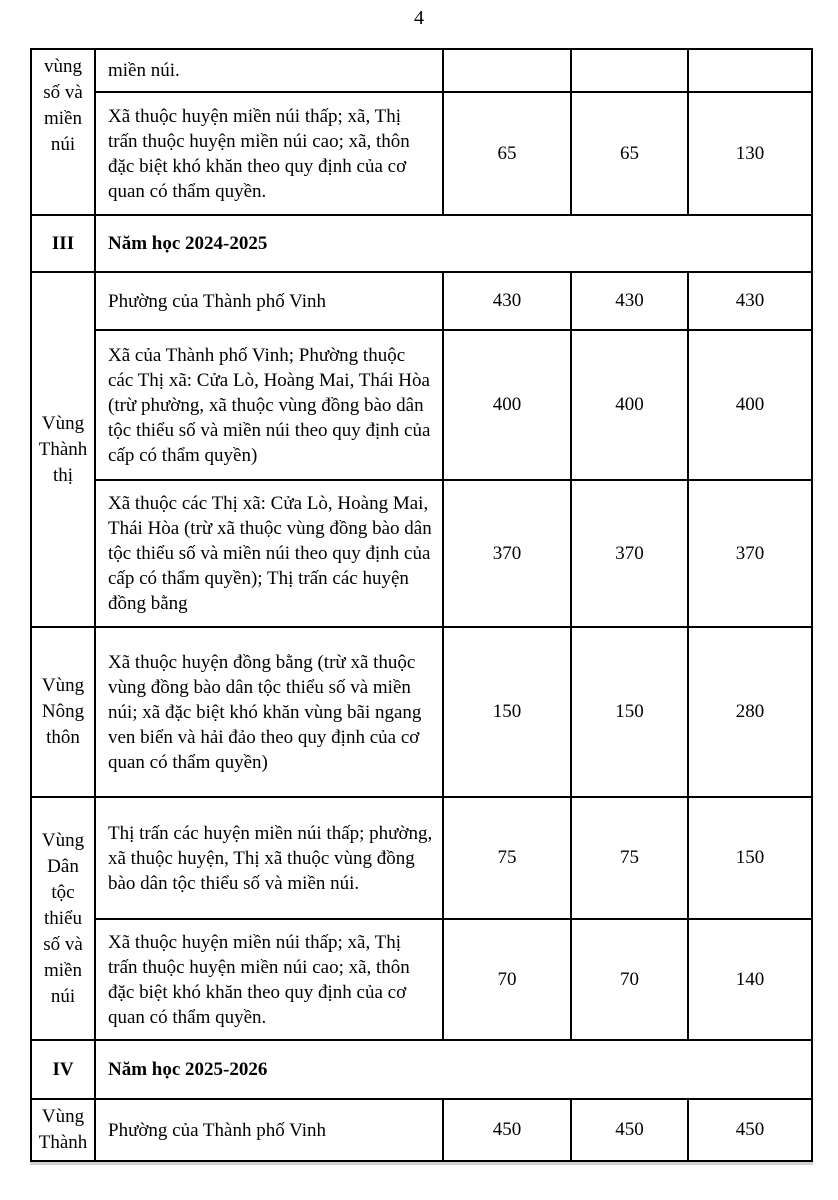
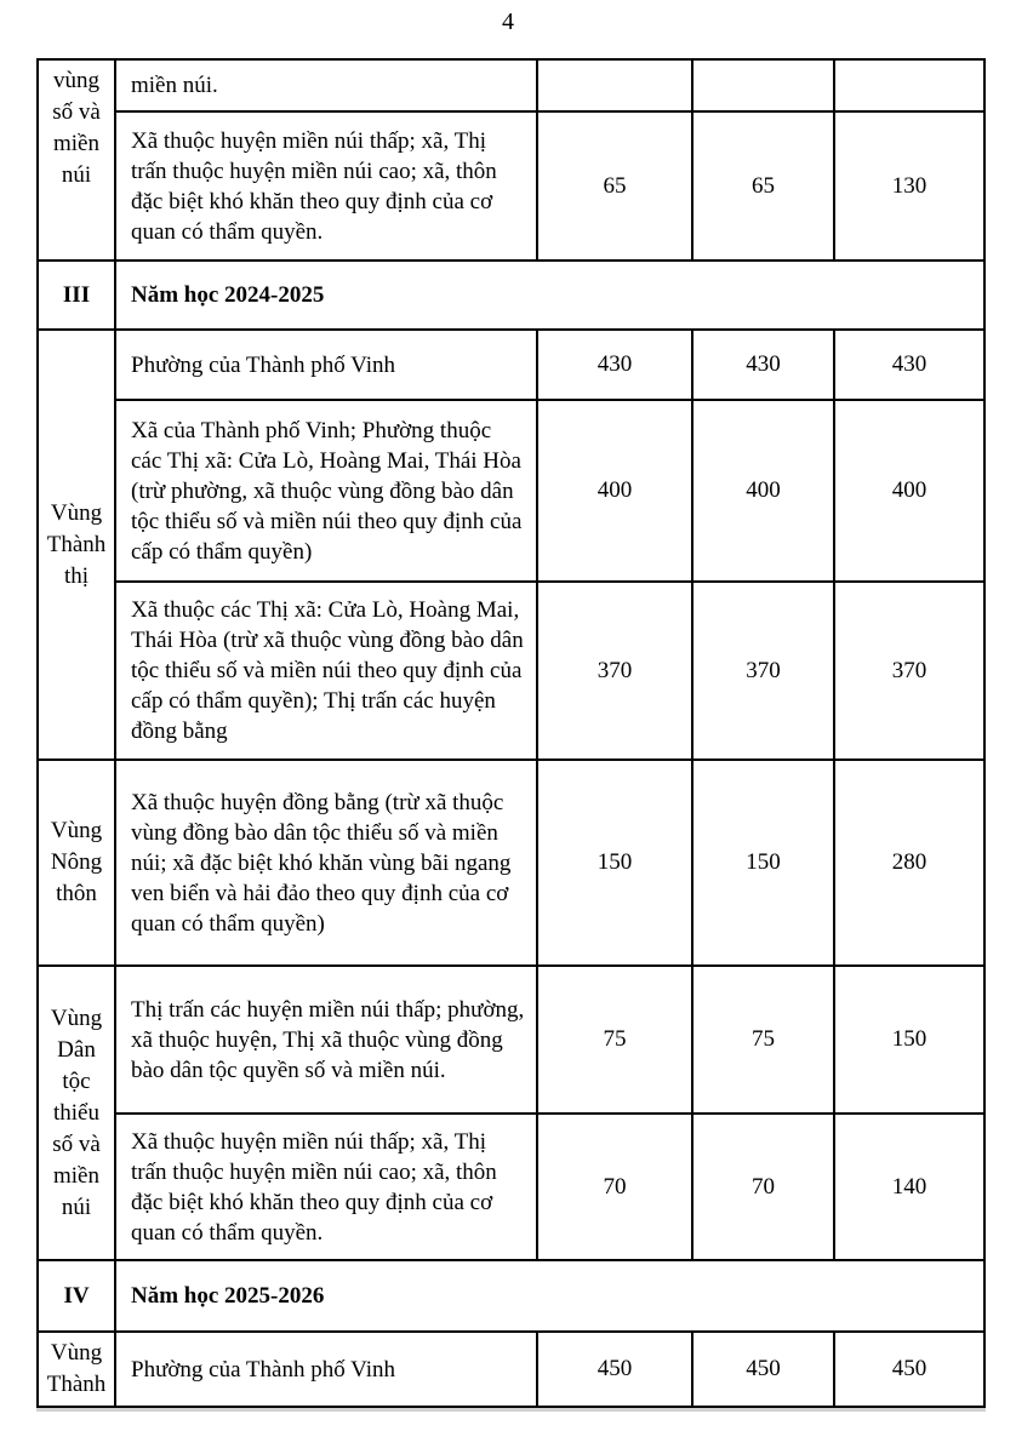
  4
  vùng số và miền núi	miền núi.
  Xã thuộc huyện miền núi thấp; xã, Thị trấn thuộc huyện miền núi cao; xã, thôn đặc biệt khó khăn theo quy định của cơ quan có thẩm quyền.	65	65	130
  III	Năm học 2024-2025
  Vùng Thành thị	Phường của Thành phố Vinh	430	430	430
  Xã của Thành phố Vinh; Phường thuộc các Thị xã: Cửa Lò, Hoàng Mai, Thái Hòa (trừ phường, xã thuộc vùng đồng bào dân tộc thiểu số và miền núi theo quy định của cấp có thẩm quyền)	400	400	400
  Xã thuộc các Thị xã: Cửa Lò, Hoàng Mai, Thái Hòa (trừ xã thuộc vùng đồng bào dân tộc thiểu số và miền núi theo quy định của cấp có thẩm quyền); Thị trấn các huyện đồng bằng	370	370	370
  Vùng Nông thôn	Xã thuộc huyện đồng bằng (trừ xã thuộc vùng đồng bào dân tộc thiểu số và miền núi; xã đặc biệt khó khăn vùng bãi ngang ven biển và hải đảo theo quy định của cơ quan có thẩm quyền)	150	150	280
- Vùng Dân tộc thiểu số và miền núi	Thị trấn các huyện miền núi thấp; phường, xã thuộc huyện, Thị xã thuộc vùng đồng bào dân tộc thiểu số và miền núi.	75	75	150
+ Vùng Dân tộc thiểu số và miền núi	Thị trấn các huyện miền núi thấp; phường, xã thuộc huyện, Thị xã thuộc vùng đồng bào dân tộc quyền số và miền núi.	75	75	150
  Xã thuộc huyện miền núi thấp; xã, Thị trấn thuộc huyện miền núi cao; xã, thôn đặc biệt khó khăn theo quy định của cơ quan có thẩm quyền.	70	70	140
  IV	Năm học 2025-2026
  Vùng Thành	Phường của Thành phố Vinh	450	450	450
